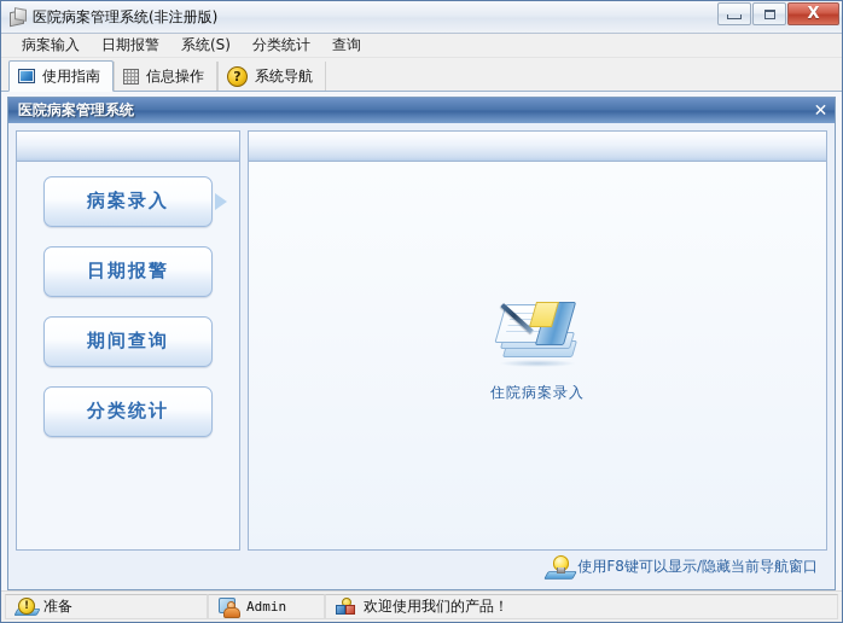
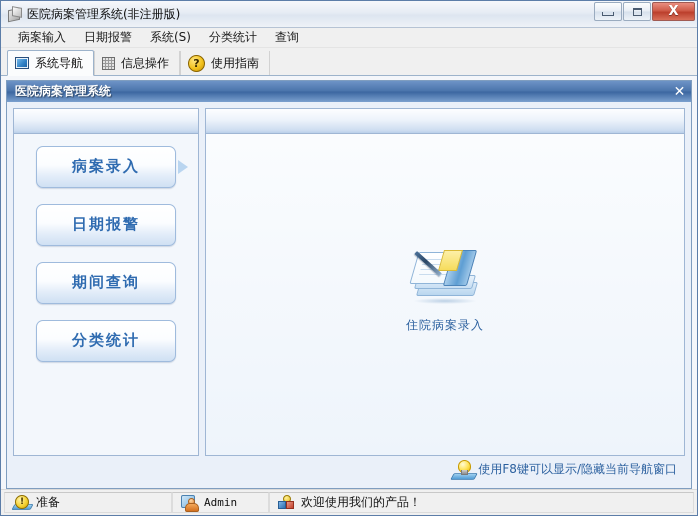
  医院病案管理系统(非注册版)
  X
  病案输入
  日期报警
  系统(S)
  分类统计
  查询
- 使用指南
+ 系统导航
  信息操作
  ?
- 系统导航
+ 使用指南
  医院病案管理系统
  ✕
  病案录入
  日期报警
  期间查询
  分类统计
  住院病案录入
  使用F8键可以显示/隐藏当前导航窗口
  !
  准备
  Admin
  欢迎使用我们的产品！
